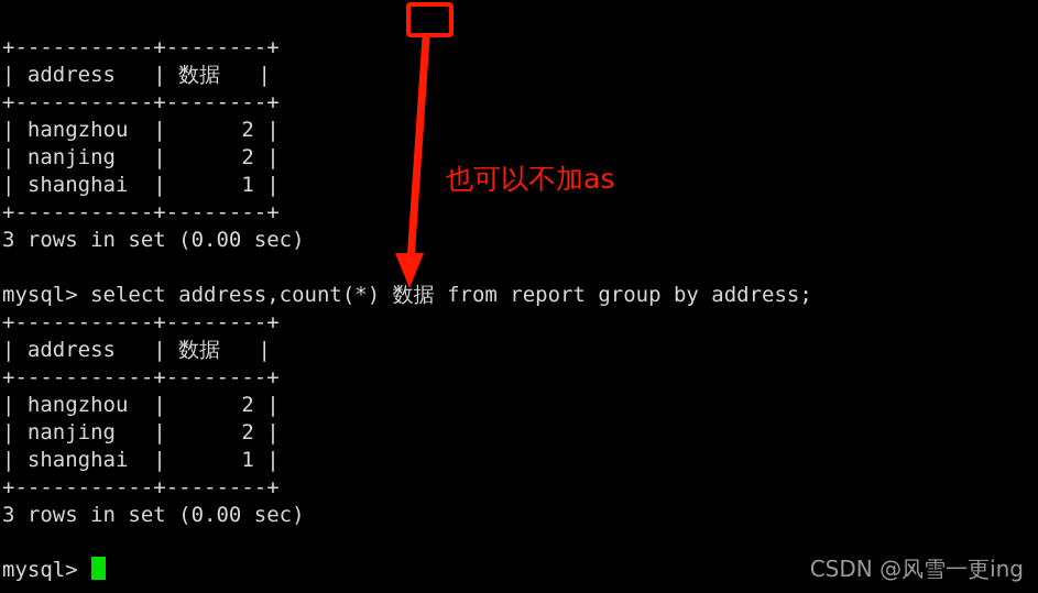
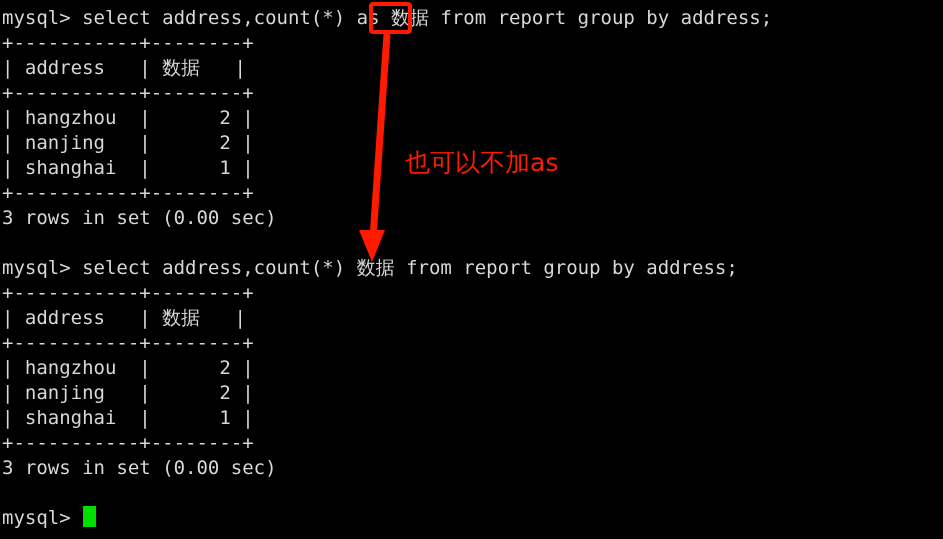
+ mysql> select address,count(*) as 数据 from report group by address;
  +-----------+--------+
  | address | 数据 |
  +-----------+--------+
  | hangzhou | 2 |
  | nanjing | 2 |
  | shanghai | 1 |
  +-----------+--------+
  3 rows in set (0.00 sec)
  mysql> select address,count(*) 数据 from report group by address;
  +-----------+--------+
  | address | 数据 |
  +-----------+--------+
  | hangzhou | 2 |
  | nanjing | 2 |
  | shanghai | 1 |
  +-----------+--------+
  3 rows in set (0.00 sec)
  mysql>
  也可以不加as
- CSDN @风雪一更ing
